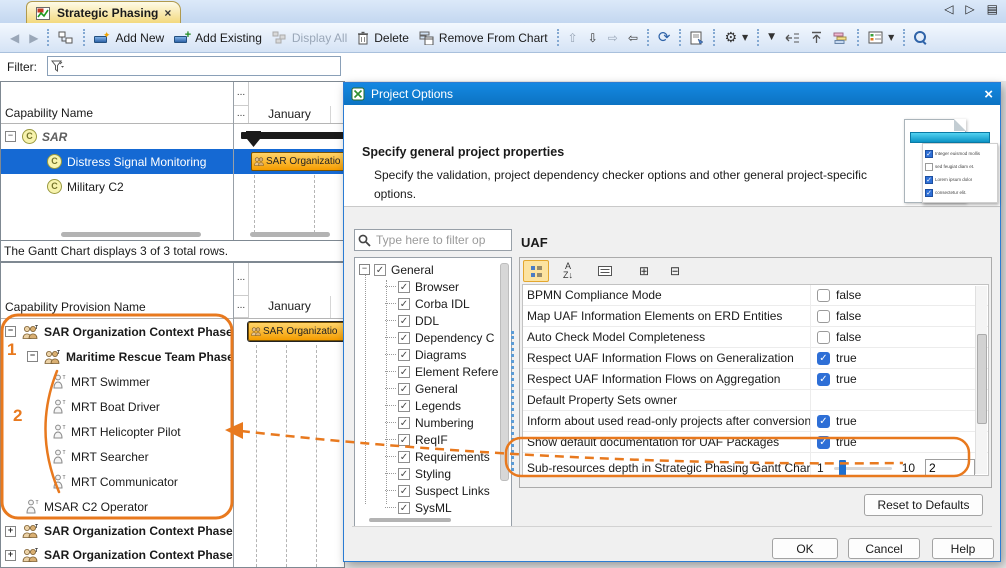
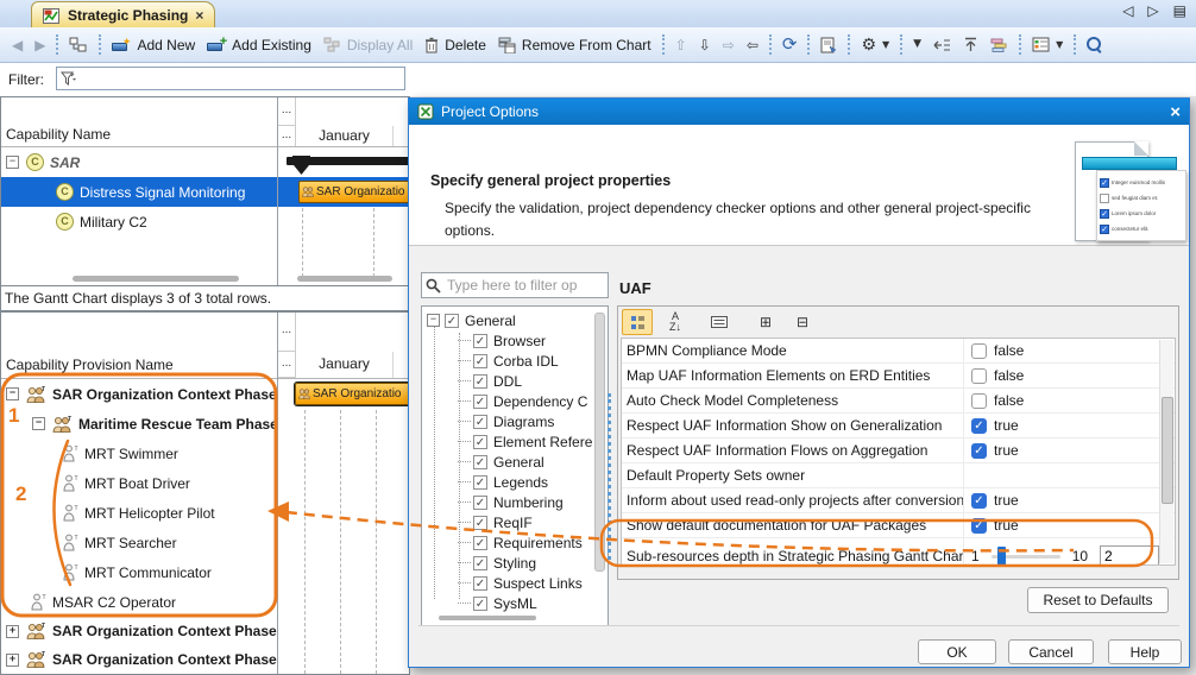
  Strategic Phasing
  ×
  ◁
  ▷
  ▤
  ◀
  ▶
  ✦
  Add New
  +
  Add Existing
  Display All
  Delete
  Remove From Chart
  ⇧
  ⇩
  ⇨
  ⇦
  ⟳
  ⚙
  ▼
  ▼
  ▼
  Filter:
  Capability Name
  −
  C
  SAR
  C
  Distress Signal Monitoring
  C
  Military C2
  ...
  ...
  January
  SAR Organizatio
  The Gantt Chart displays 3 of 3 total rows.
  Capability Provision Name
  −
  SAR Organization Context Phase
  −
  Maritime Rescue Team Phas
  MRT Swimmer
  MRT Boat Driver
  MRT Helicopter Pilot
  MRT Searcher
  MRT Communicator
  MSAR C2 Operator
  +
  SAR Organization Context Phase
  +
  SAR Organization Context Phase
  ...
  ...
  January
  SAR Organizatio
  Project Options
  ×
  Specify general project properties
  Specify the validation, project dependency checker options and other general project-specific options.
  Type here to filter op
  −
  ✓
  General
  ✓
  Browser
  ✓
  Corba IDL
  ✓
  DDL
  ✓
  Dependency C
  ✓
  Diagrams
  ✓
  Element Refere
  ✓
  General
  ✓
  Legends
  ✓
  Numbering
  ✓
  ReqIF
  ✓
  Requirements
  ✓
  Styling
  ✓
  Suspect Links
  ✓
  SysML
  UAF
  A
  Z↓
  ⊞
  ⊟
  BPMN Compliance Mode
  false
  Map UAF Information Elements on ERD Entities
  false
  Auto Check Model Completeness
  false
- Respect UAF Information Flows on Generalization
+ Respect UAF Information Show on Generalization
  ✓
  true
  Respect UAF Information Flows on Aggregation
  ✓
  true
  Default Property Sets owner
  Inform about used read-only projects after conversion
  ✓
  true
  Show default documentation for UAF Packages
  ✓
  true
  Sub-resources depth in Strategic Phasing Gantt Char
  1
  10
  2
  Reset to Defaults
  OK
  Cancel
  Help
  1
  2
